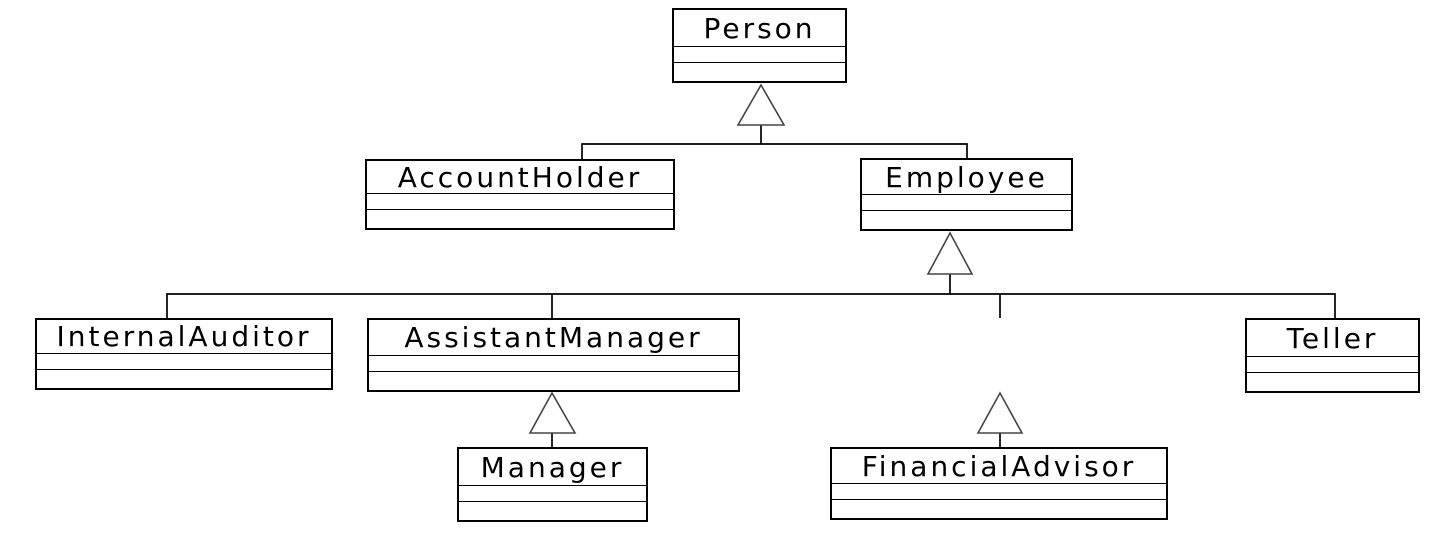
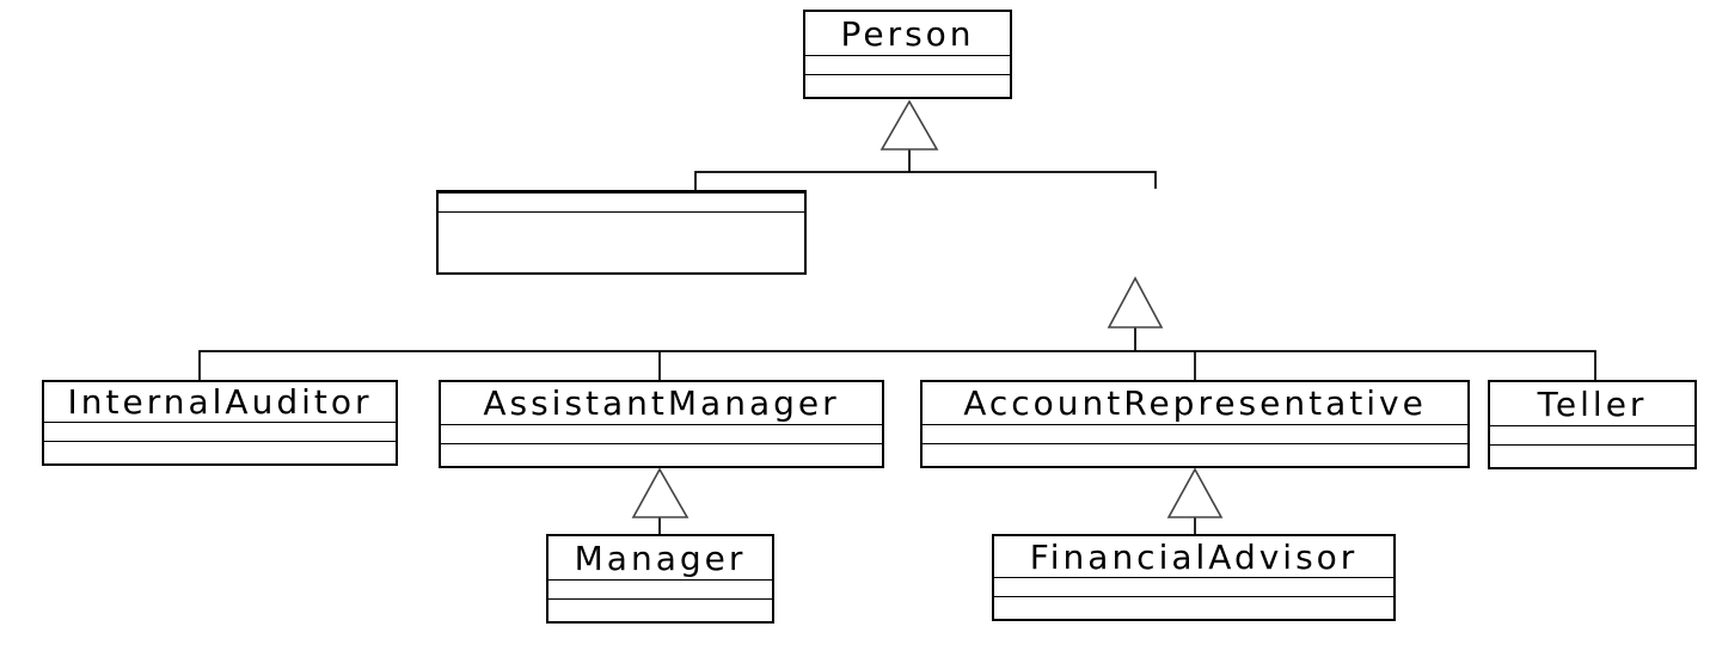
  Person
- AccountHolder
- Employee
  InternalAuditor
  AssistantManager
+ AccountRepresentative
  Teller
  Manager
  FinancialAdvisor
